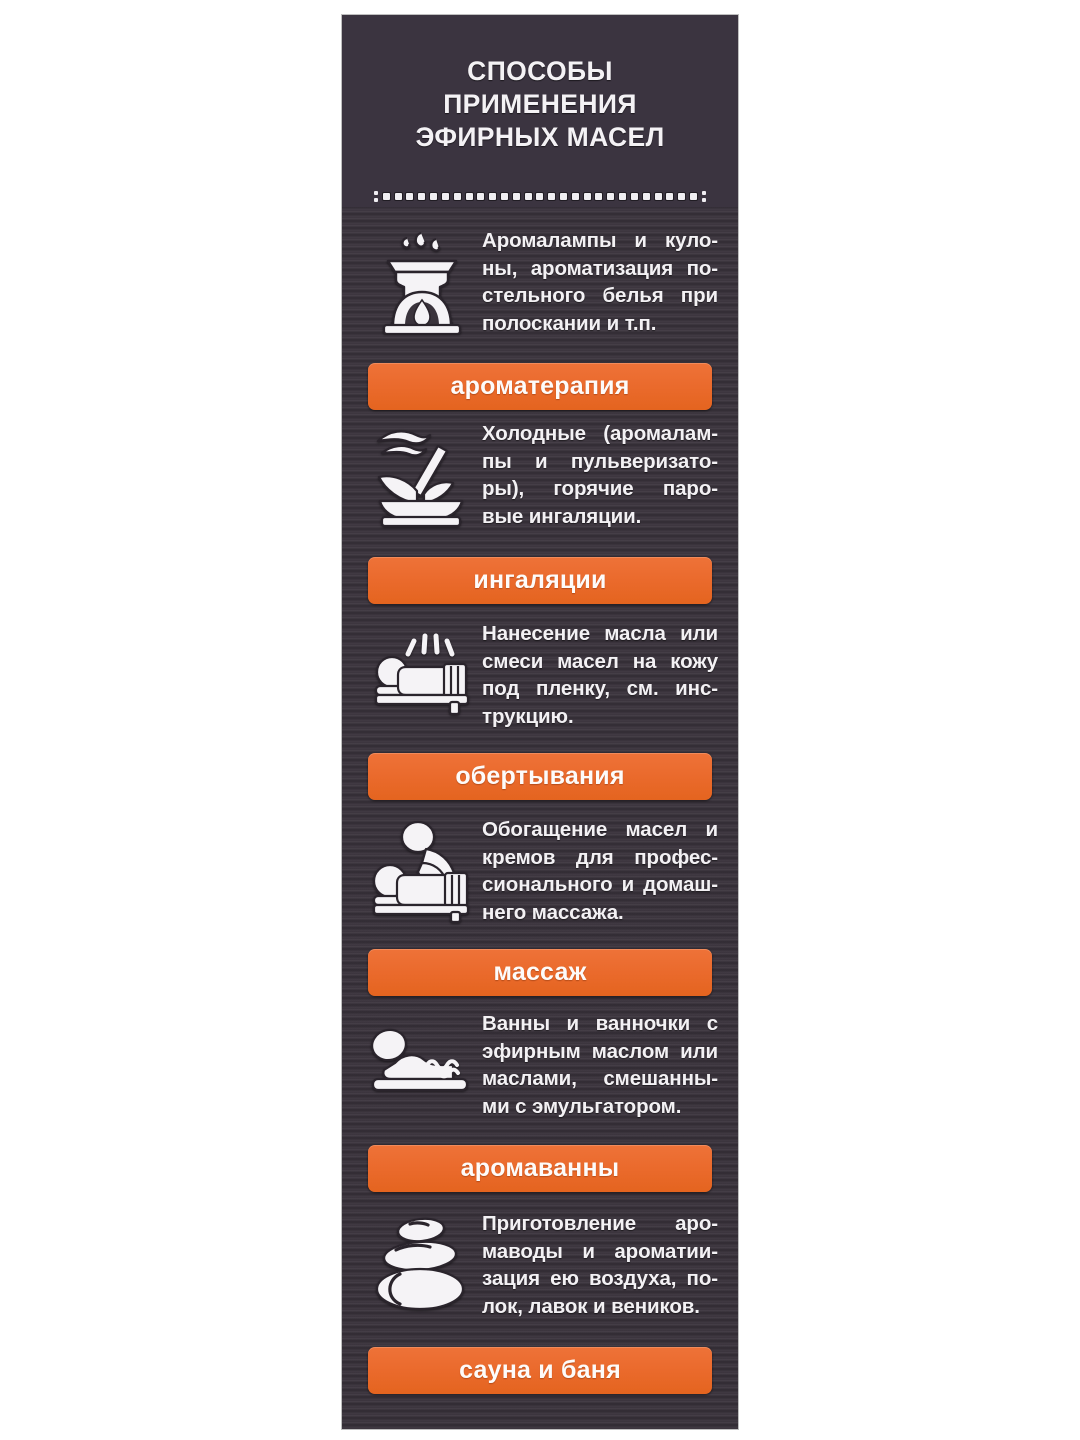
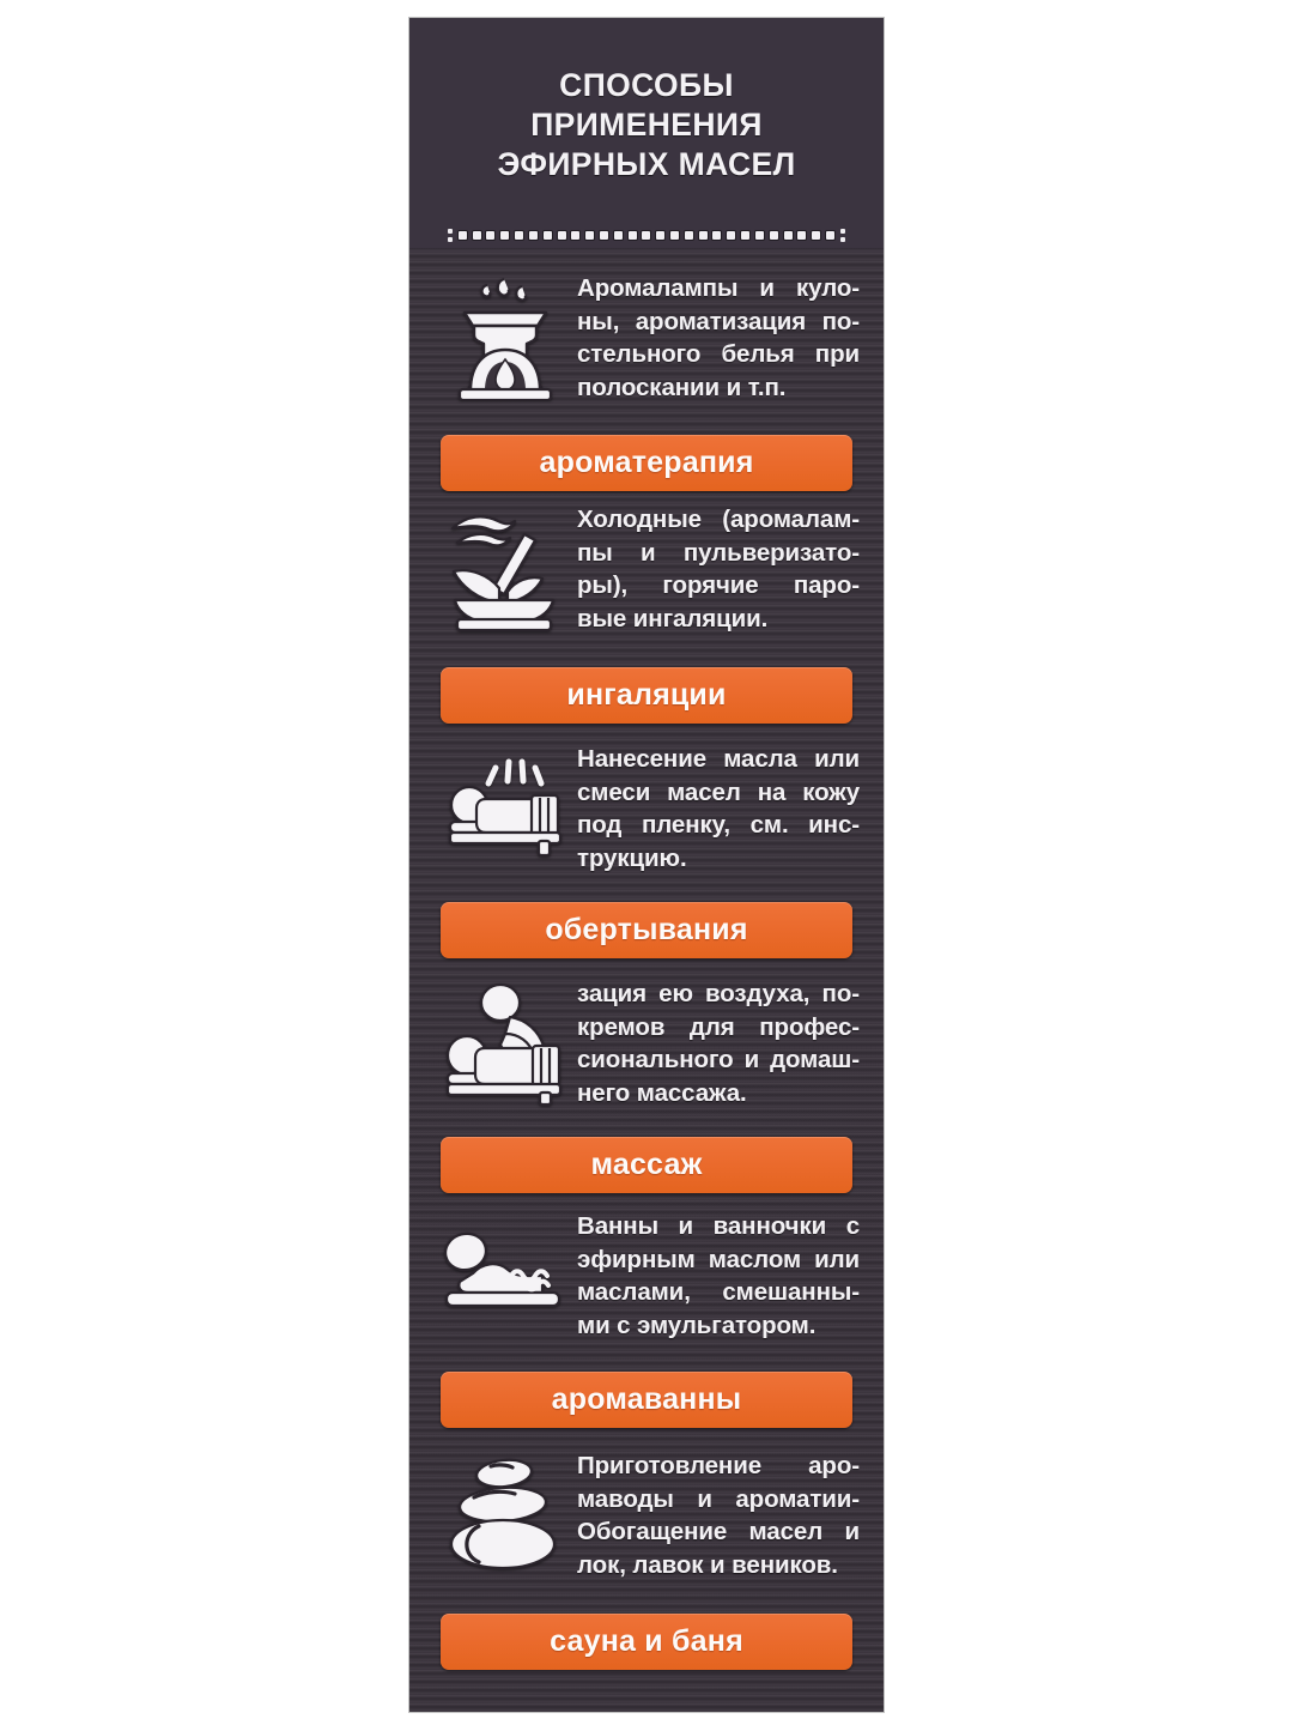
  СПОСОБЫ
  ПРИМЕНЕНИЯ
  ЭФИРНЫХ МАСЕЛ
  Аромалампы и куло-
  ны, ароматизация по-
  стельного белья при
  полоскании и т.п.
  ароматерапия
  Холодные (аромалам-
  пы и пульверизато-
  ры), горячие паро-
  вые ингаляции.
  ингаляции
  Нанесение масла или
  смеси масел на кожу
  под пленку, см. инс-
  трукцию.
  обертывания
- Обогащение масел и
+ зация ею воздуха, по-
  кремов для профес-
  сионального и домаш-
  него массажа.
  массаж
  Ванны и ванночки с
  эфирным маслом или
  маслами, смешанны-
  ми с эмульгатором.
  аромаванны
  Приготовление аро-
  маводы и ароматии-
- зация ею воздуха, по-
+ Обогащение масел и
  лок, лавок и веников.
  сауна и баня
